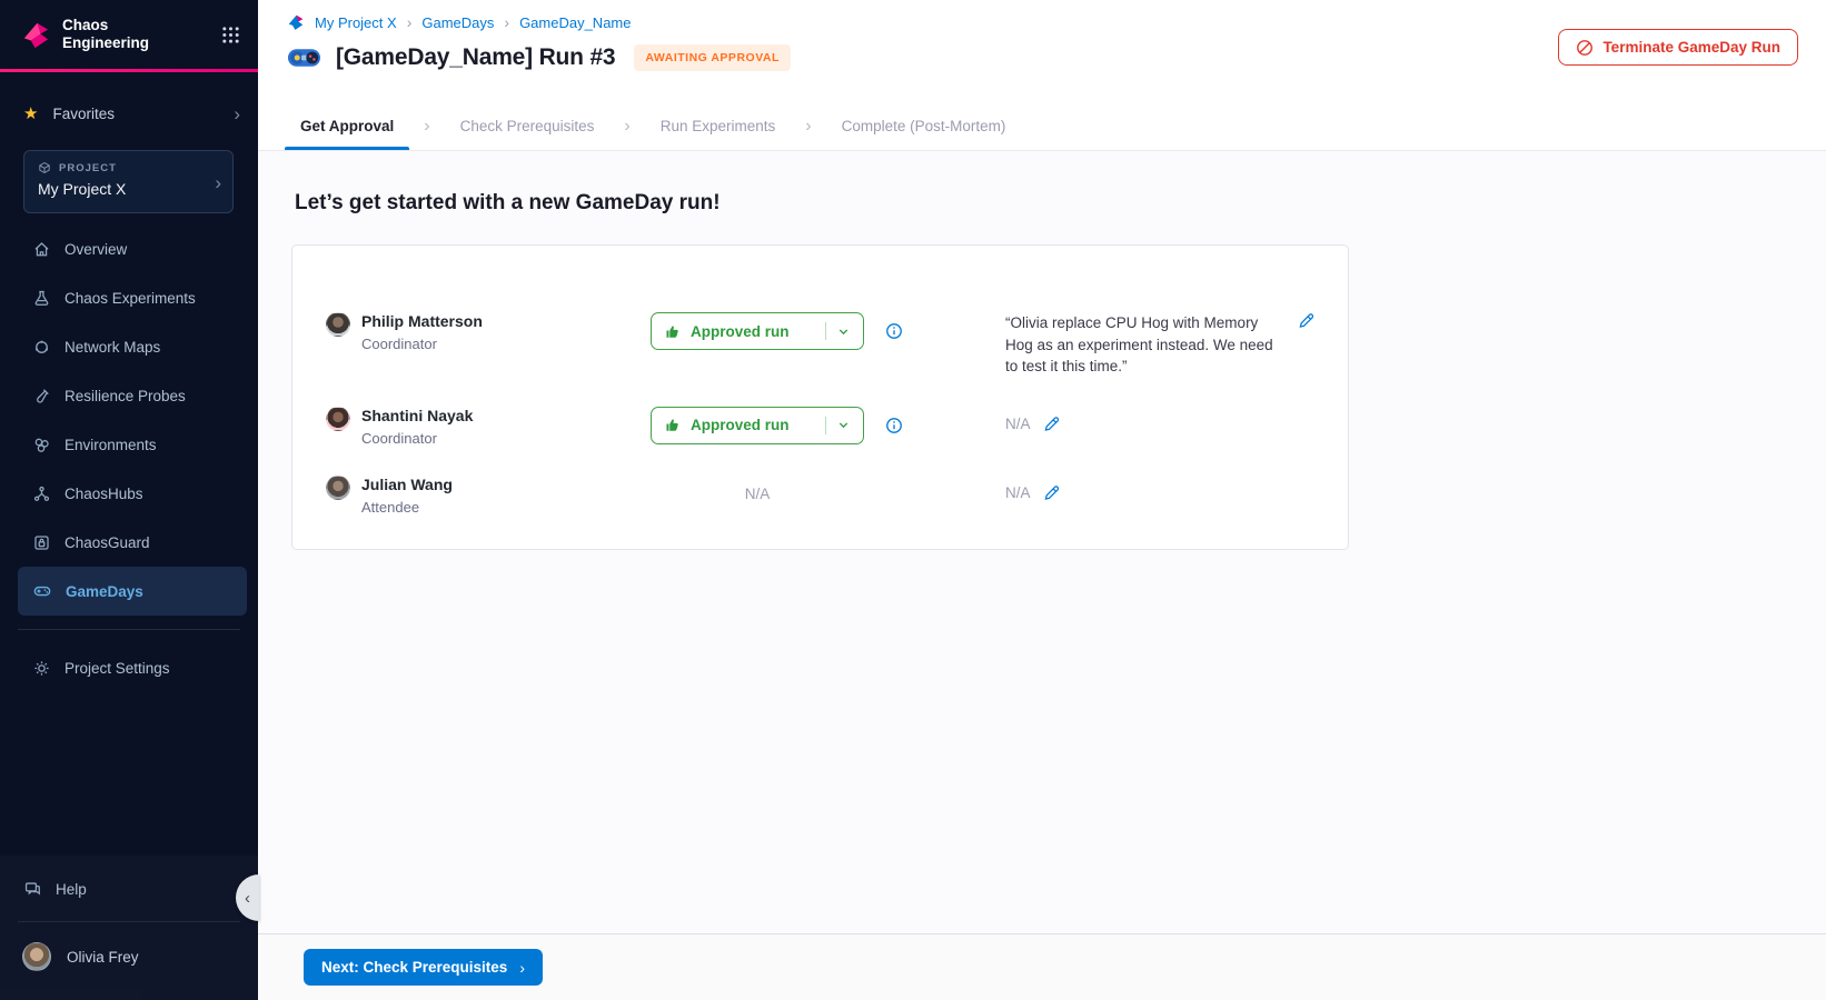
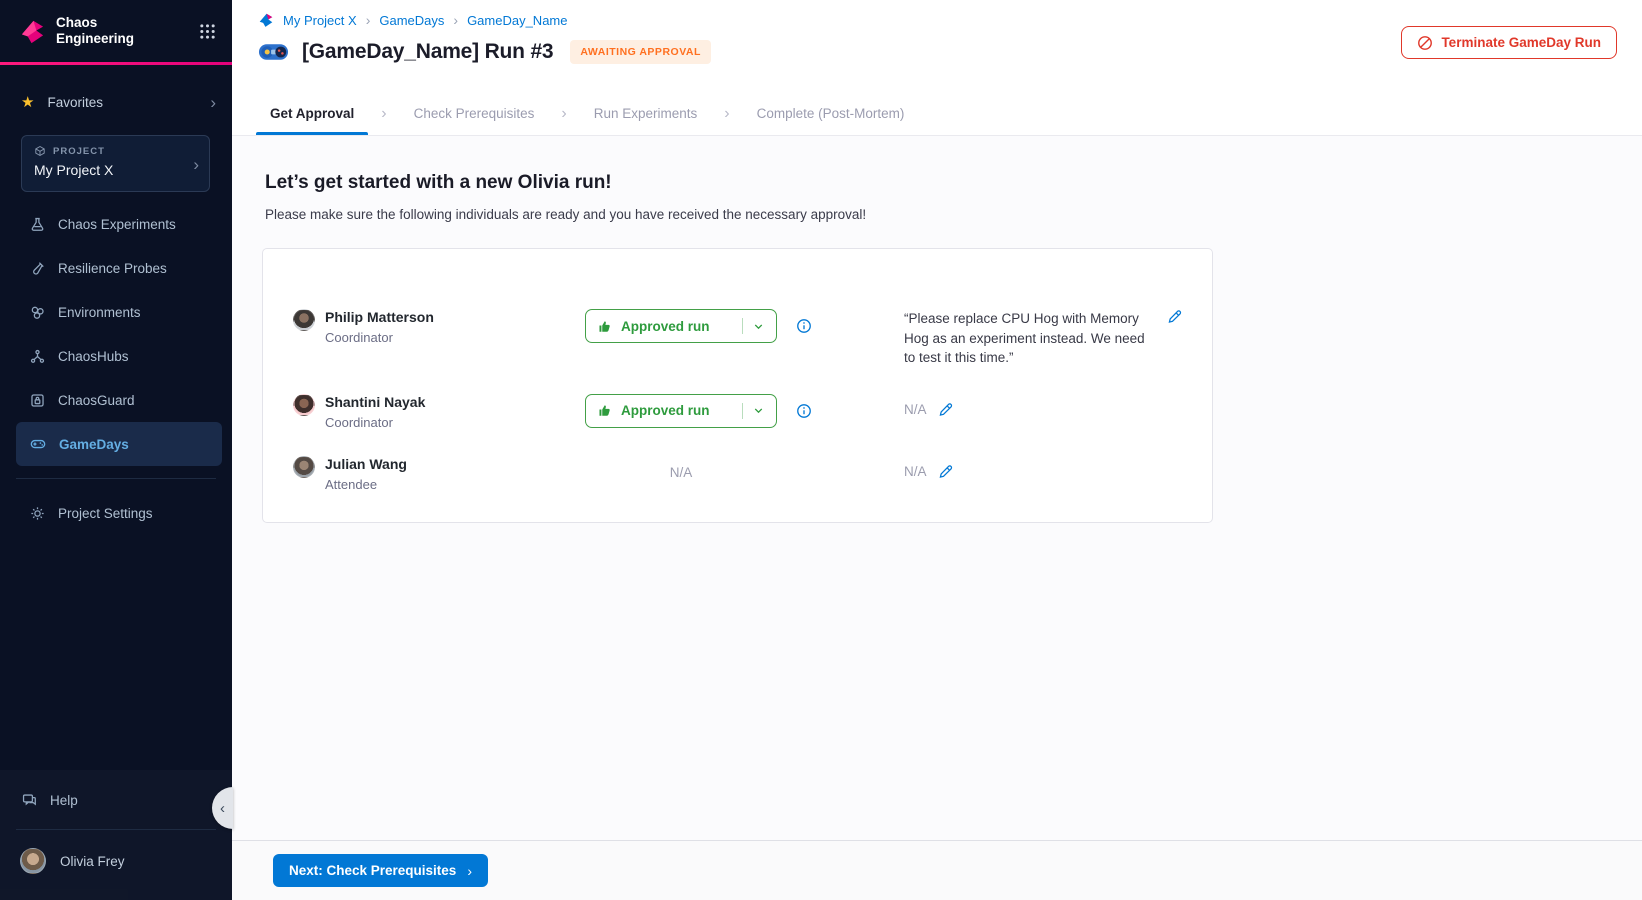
  Chaos Engineering
  ★
  Favorites
  ›
  PROJECT
  My Project X
  ›
- Overview
  Chaos Experiments
- Network Maps
  Resilience Probes
  Environments
  ChaosHubs
  ChaosGuard
  GameDays
  Project Settings
  Help
  Olivia Frey
  ‹
  My Project X
  ›
  GameDays
  ›
  GameDay_Name
  [GameDay_Name] Run #3
  AWAITING APPROVAL
  Terminate GameDay Run
  Get Approval
  ›
  Check Prerequisites
  ›
  Run Experiments
  ›
  Complete (Post-Mortem)
- Let’s get started with a new GameDay run!
+ Let’s get started with a new Olivia run!
+ Please make sure the following individuals are ready and you have received the necessary approval!
  Philip Matterson
  Coordinator
  Approved run
- “Olivia replace CPU Hog with Memory Hog as an experiment instead. We need to test it this time.”
+ “Please replace CPU Hog with Memory Hog as an experiment instead. We need to test it this time.”
  Shantini Nayak
  Coordinator
  Approved run
  N/A
  Julian Wang
  Attendee
  N/A
  N/A
  Next: Check Prerequisites
  ›
